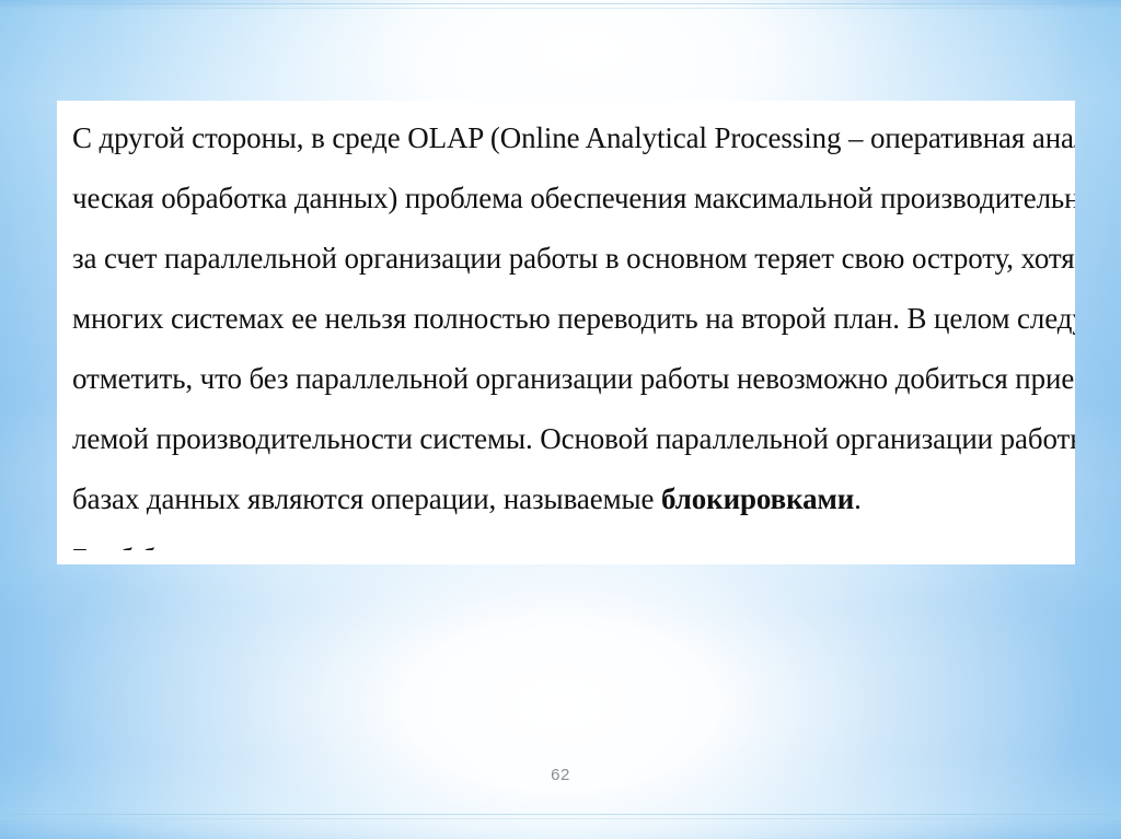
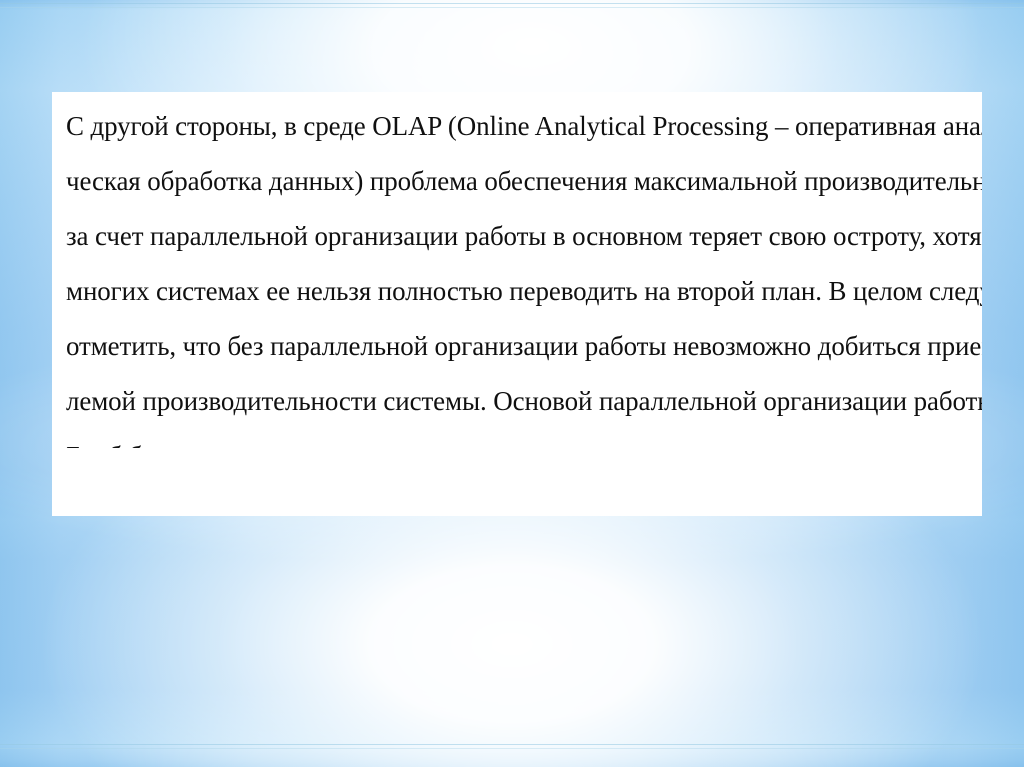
  С другой стороны, в среде OLAP (Online Analytical Processing – оперативная ана
  ческая обработка данных) проблема обеспечения максимальной производительн
  за счет параллельной организации работы в основном теряет свою остроту, хотя
  многих системах ее нельзя полностью переводить на второй план. В целом след
  отметить, что без параллельной организации работы невозможно добиться прие
  лемой производительности системы. Основой параллельной организации работ
- базах данных являются операции, называемые блокировками.
- 62
